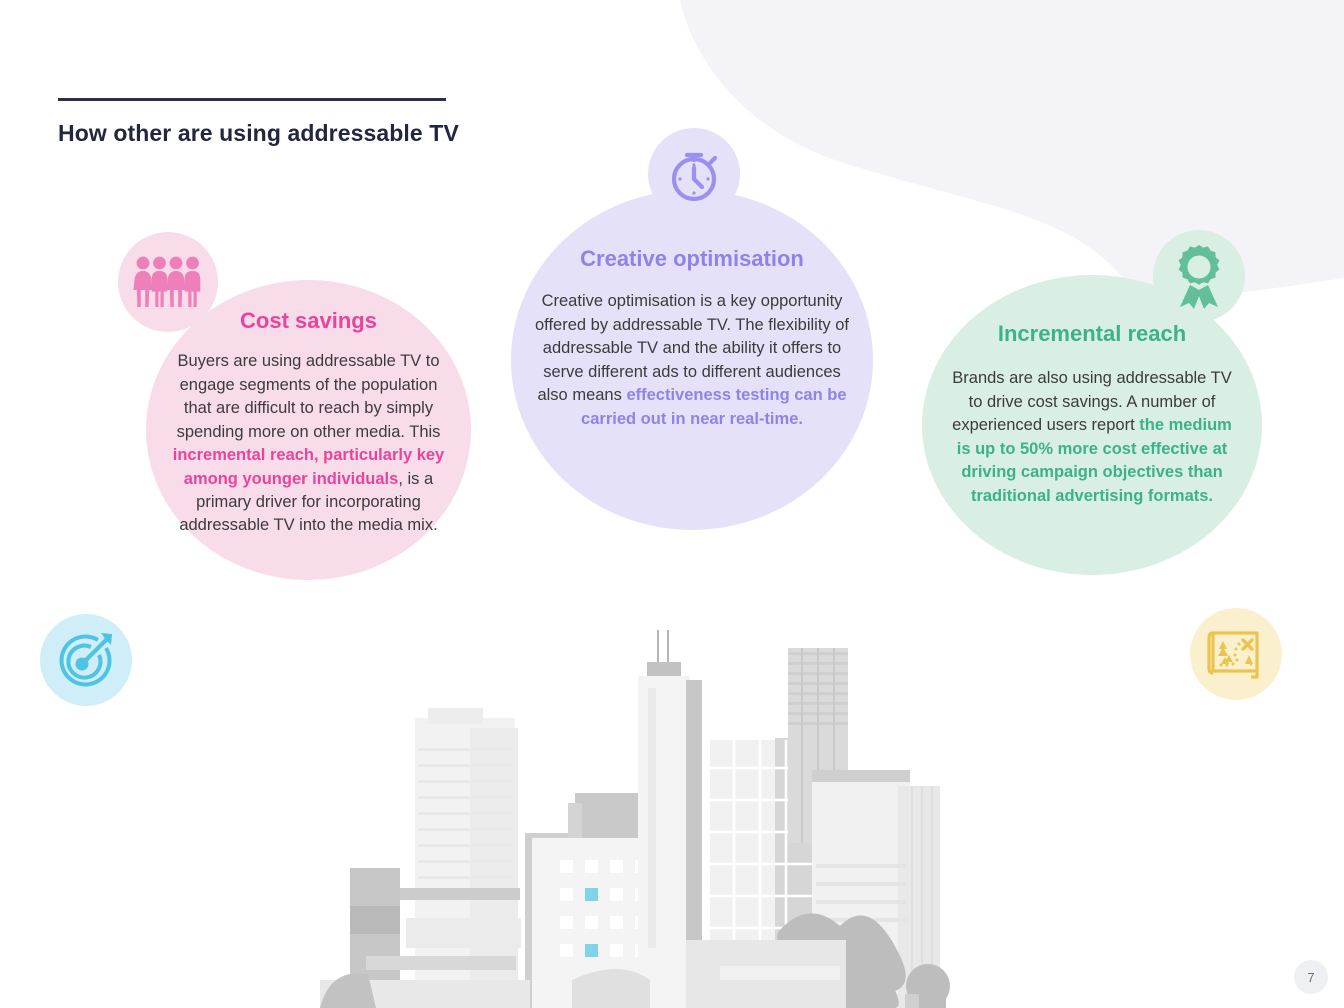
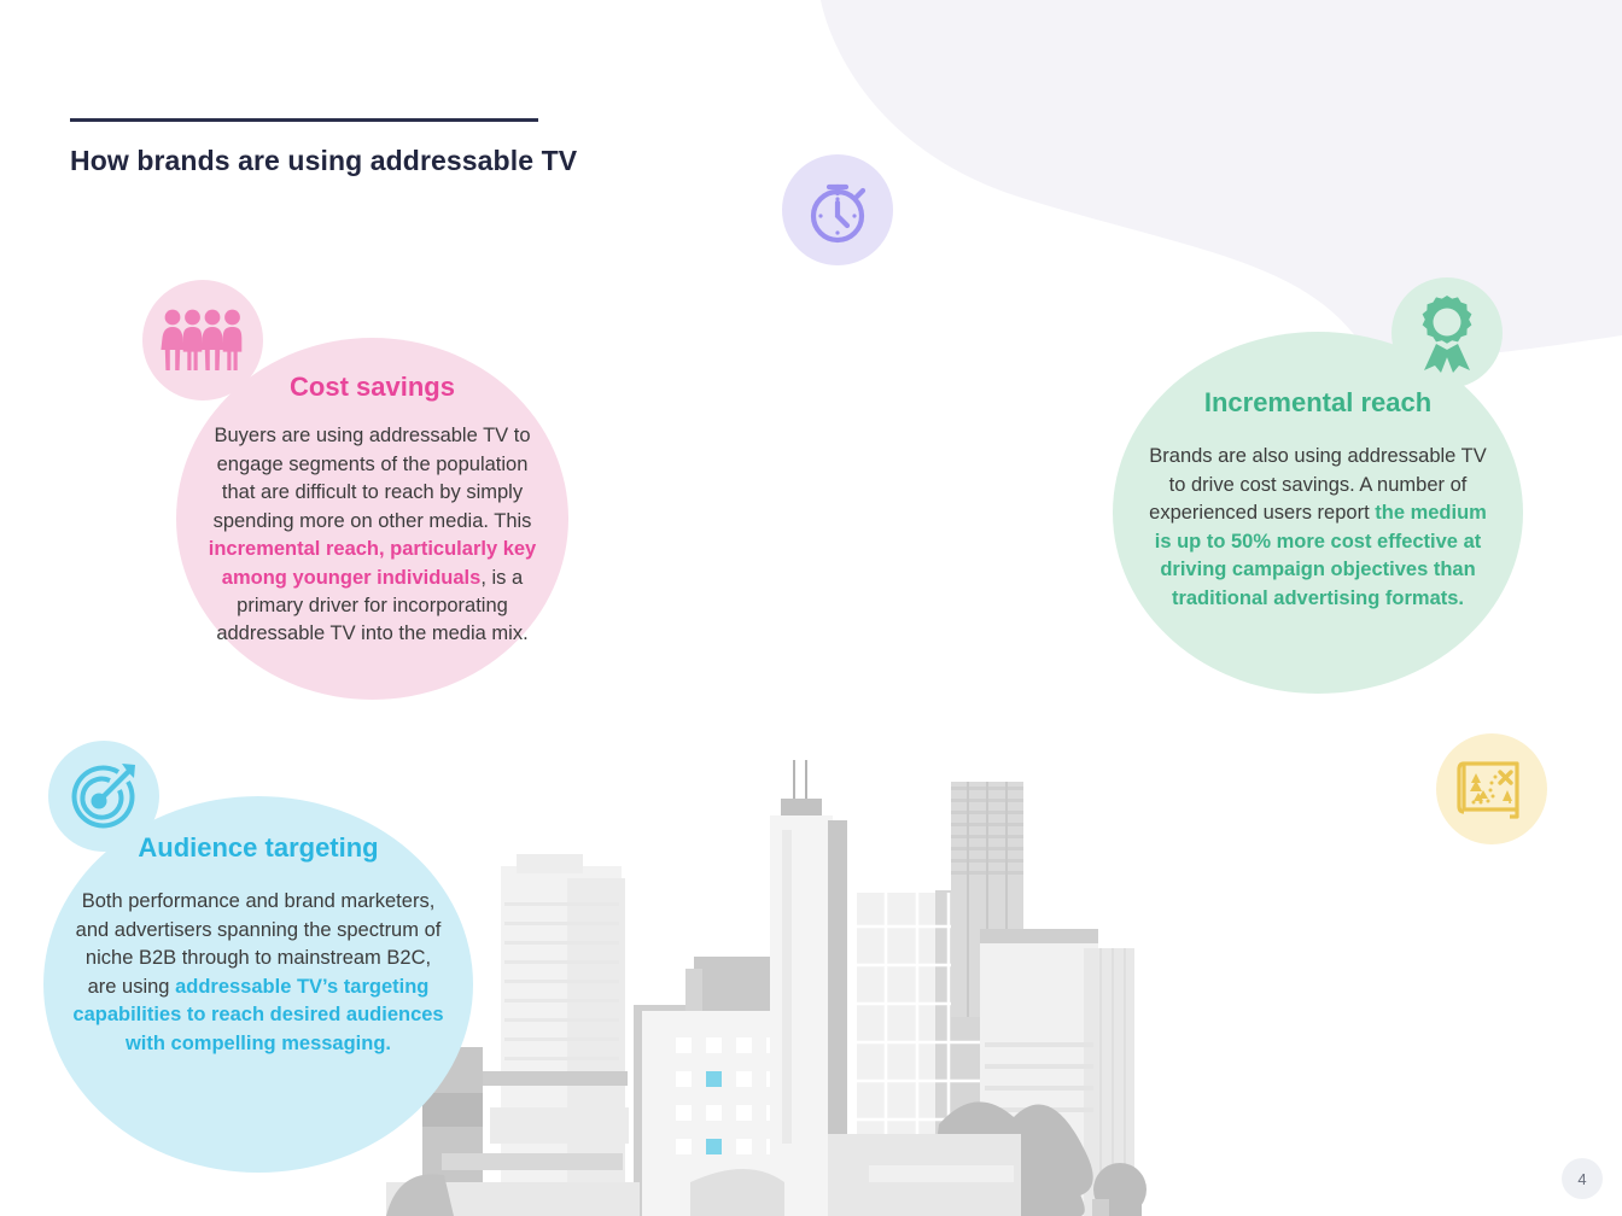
- How other are using addressable TV
+ How brands are using addressable TV
  Cost savings
  Buyers are using addressable TV to engage segments of the population that are difficult to reach by simply spending more on other media. This incremental reach, particularly key among younger individuals, is a primary driver for incorporating addressable TV into the media mix.
- Creative optimisation
- Creative optimisation is a key opportunity offered by addressable TV. The flexibility of addressable TV and the ability it offers to serve different ads to different audiences also means effectiveness testing can be carried out in near real-time.
  Incremental reach
  Brands are also using addressable TV to drive cost savings. A number of experienced users report the medium is up to 50% more cost effective at driving campaign objectives than traditional advertising formats.
+ Audience targeting
+ Both performance and brand marketers, and advertisers spanning the spectrum of niche B2B through to mainstream B2C, are using addressable TV’s targeting capabilities to reach desired audiences with compelling messaging.
- 7
+ 4
